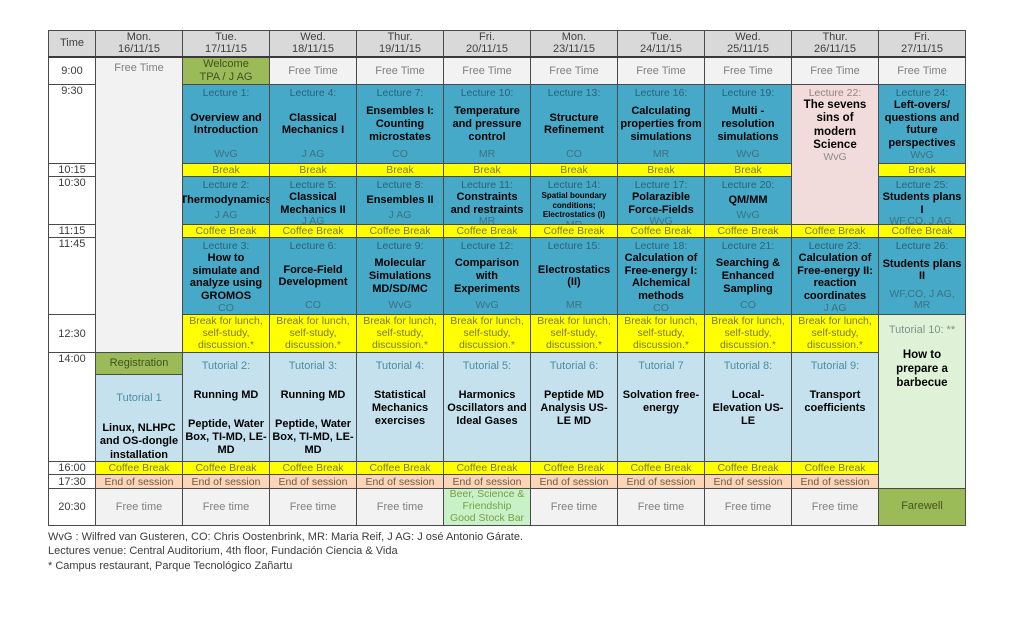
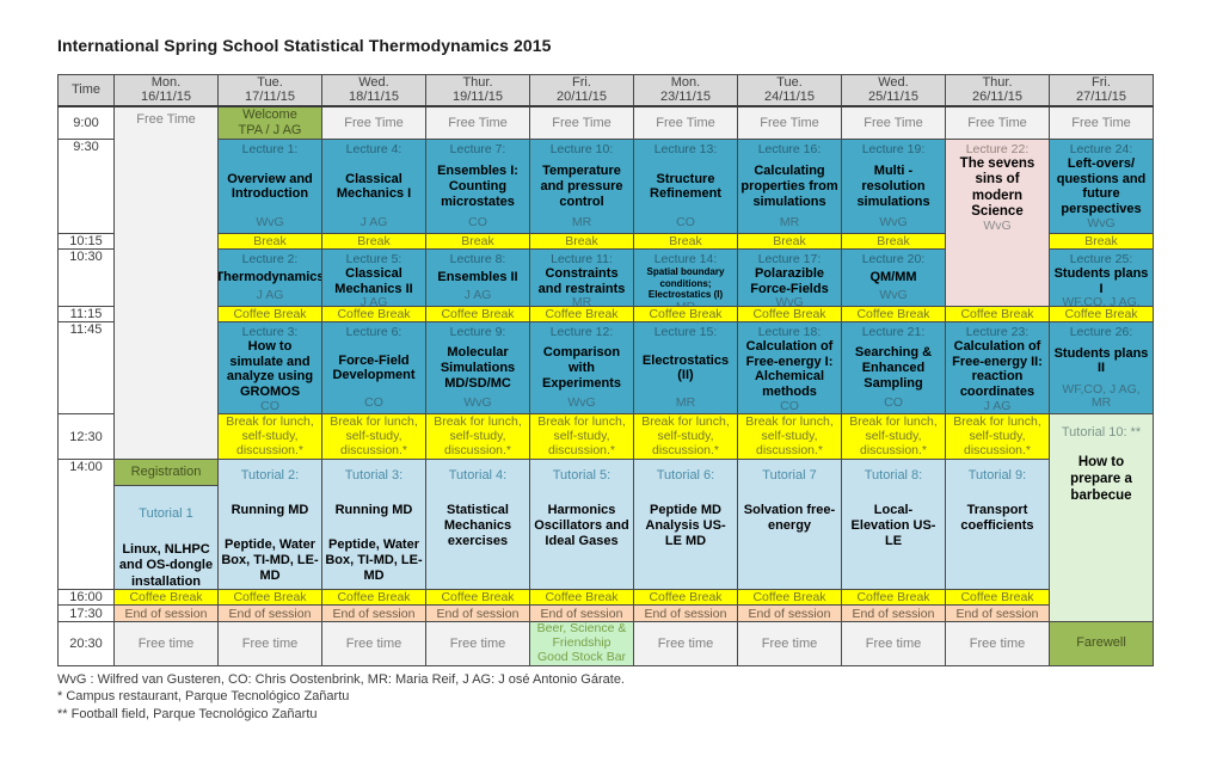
+ International Spring School Statistical Thermodynamics 2015
  Time	Mon.16/11/15	Tue.17/11/15	Wed.18/11/15	Thur.19/11/15	Fri.20/11/15	Mon.23/11/15	Tue.24/11/15	Wed.25/11/15	Thur.26/11/15	Fri.27/11/15
  9:00	Free Time	Welcome TPA / J AG	Free Time	Free Time	Free Time	Free Time	Free Time	Free Time	Free Time	Free Time
  9:30	Lecture 1:Overview and IntroductionWvG	Lecture 4:Classical Mechanics IJ AG	Lecture 7:Ensembles I: Counting microstatesCO	Lecture 10:Temperature and pressure controlMR	Lecture 13:Structure RefinementCO	Lecture 16:Calculating properties from simulationsMR	Lecture 19:Multi -resolution simulationsWvG	Lecture 22:The sevens sins of modern ScienceWvG	Lecture 24:Left-overs/ questions and future perspectivesWvG
  10:15	Break	Break	Break	Break	Break	Break	Break	Break
  10:30	Lecture 2:ThermodynamicsJ AG	Lecture 5:Classical Mechanics IIJ AG	Lecture 8:Ensembles IIJ AG	Lecture 11:Constraints and restraintsMR	Lecture 14:Spatial boundary conditions; Electrostatics (I)	Lecture 17:Polarazible Force-FieldsWvG	Lecture 20:QM/MMWvG	Lecture 25:Students plans IWF,CO, J AG,
  11:15	Coffee Break	Coffee Break	Coffee Break	Coffee Break	Coffee Break	Coffee Break	Coffee Break	Coffee Break	Coffee Break
  11:45	Lecture 3:How to simulate and analyze using GROMOSCO	Lecture 6:Force-Field DevelopmentCO	Lecture 9:Molecular Simulations MD/SD/MCWvG	Lecture 12:Comparison with ExperimentsWvG	Lecture 15:Electrostatics (II)MR	Lecture 18:Calculation of Free-energy I: Alchemical methodsCO	Lecture 21:Searching & Enhanced SamplingCO	Lecture 23:Calculation of Free-energy II: reaction coordinatesJ AG	Lecture 26:Students plans IIWF,CO, J AG, MR
  12:30	Break for lunch, self-study, discussion.*	Break for lunch, self-study, discussion.*	Break for lunch, self-study, discussion.*	Break for lunch, self-study, discussion.*	Break for lunch, self-study, discussion.*	Break for lunch, self-study, discussion.*	Break for lunch, self-study, discussion.*	Break for lunch, self-study, discussion.*	Tutorial 10: ** How to prepare a barbecue
  14:00	Registration Tutorial 1 Linux, NLHPC and OS-dongle installation	Tutorial 2:Running MDPeptide, Water Box, TI-MD, LE-MD	Tutorial 3:Running MDPeptide, Water Box, TI-MD, LE-MD	Tutorial 4:Statistical Mechanics exercises	Tutorial 5:Harmonics Oscillators and Ideal Gases	Tutorial 6:Peptide MD Analysis US-LE MD	Tutorial 7Solvation free-energy	Tutorial 8:Local-Elevation US-LE	Tutorial 9:Transport coefficients
  16:00	Coffee Break	Coffee Break	Coffee Break	Coffee Break	Coffee Break	Coffee Break	Coffee Break	Coffee Break	Coffee Break
  17:30	End of session	End of session	End of session	End of session	End of session	End of session	End of session	End of session	End of session
  20:30	Free time	Free time	Free time	Free time	Beer, Science & Friendship Good Stock Bar	Free time	Free time	Free time	Free time	Farewell
  WvG : Wilfred van Gusteren, CO: Chris Oostenbrink, MR: Maria Reif, J AG: J osé Antonio Gárate.
- Lectures venue: Central Auditorium, 4th floor, Fundación Ciencia & Vida
  * Campus restaurant, Parque Tecnológico Zañartu
+ ** Football field, Parque Tecnológico Zañartu
